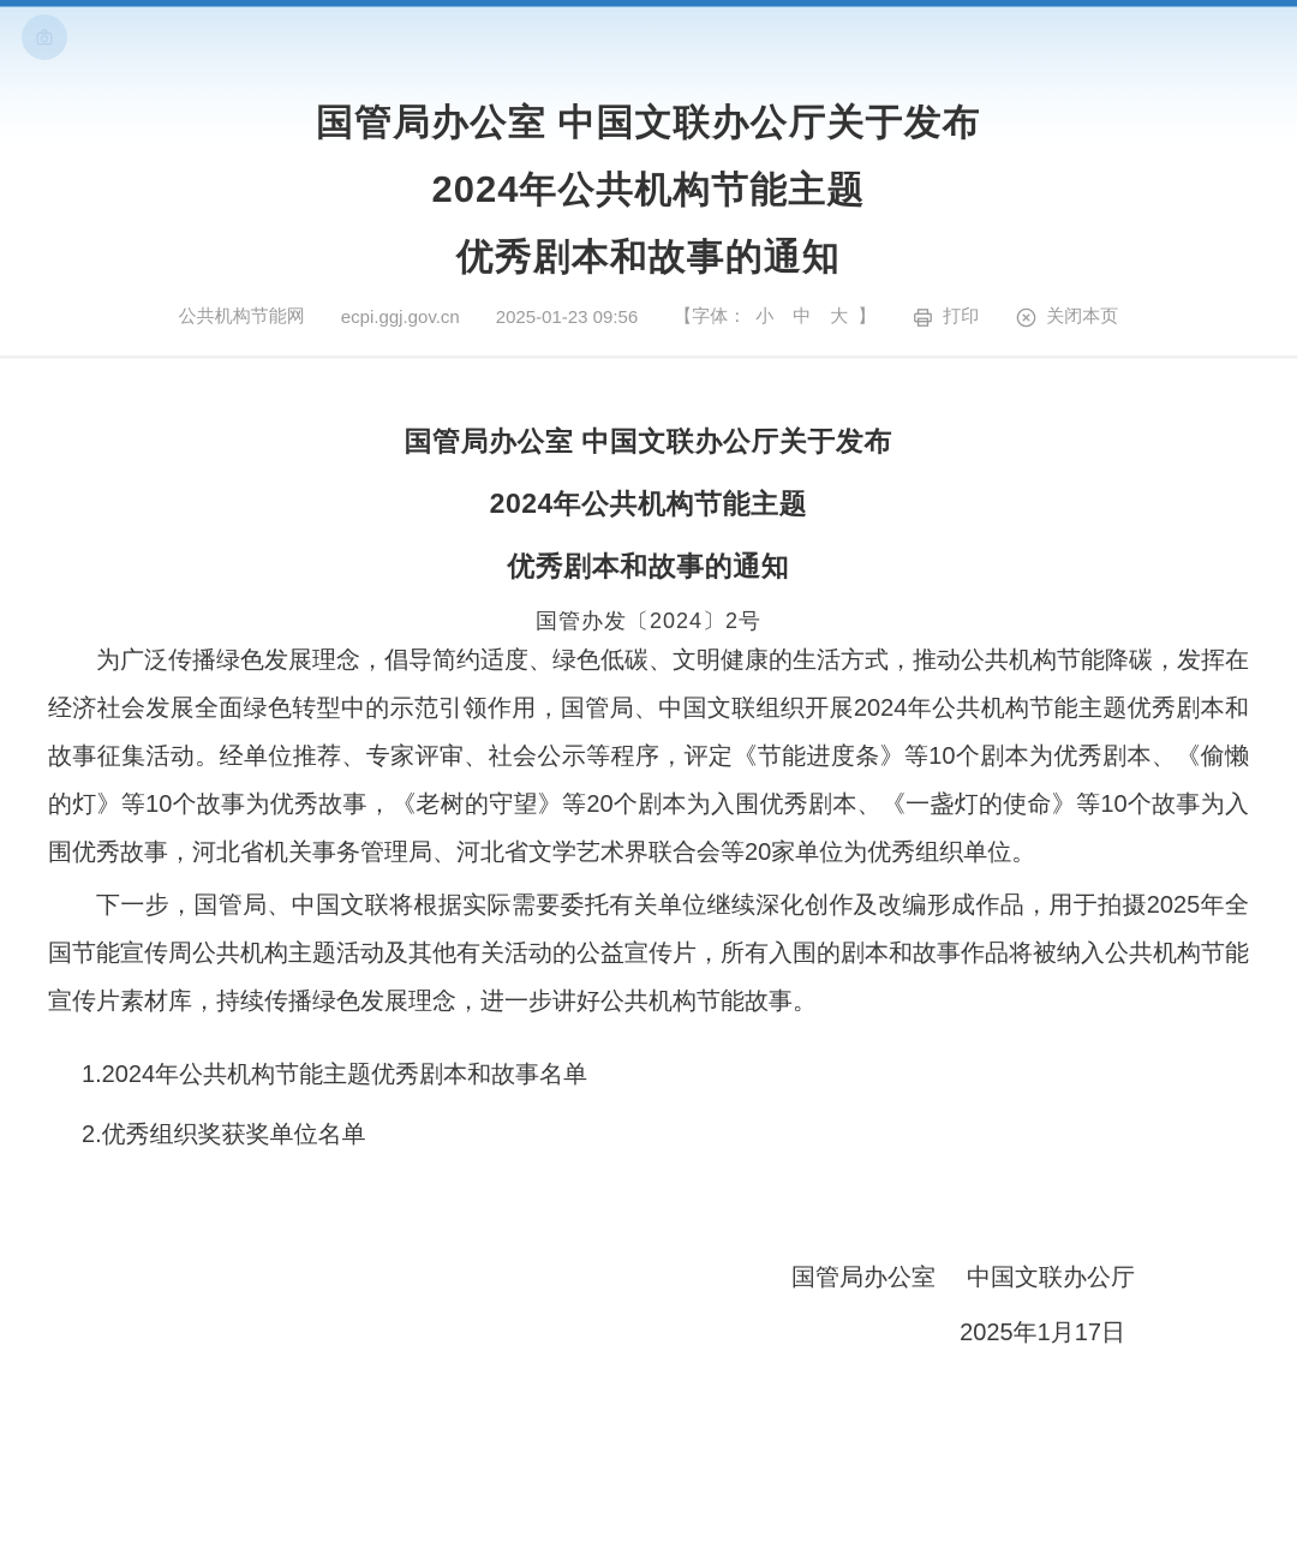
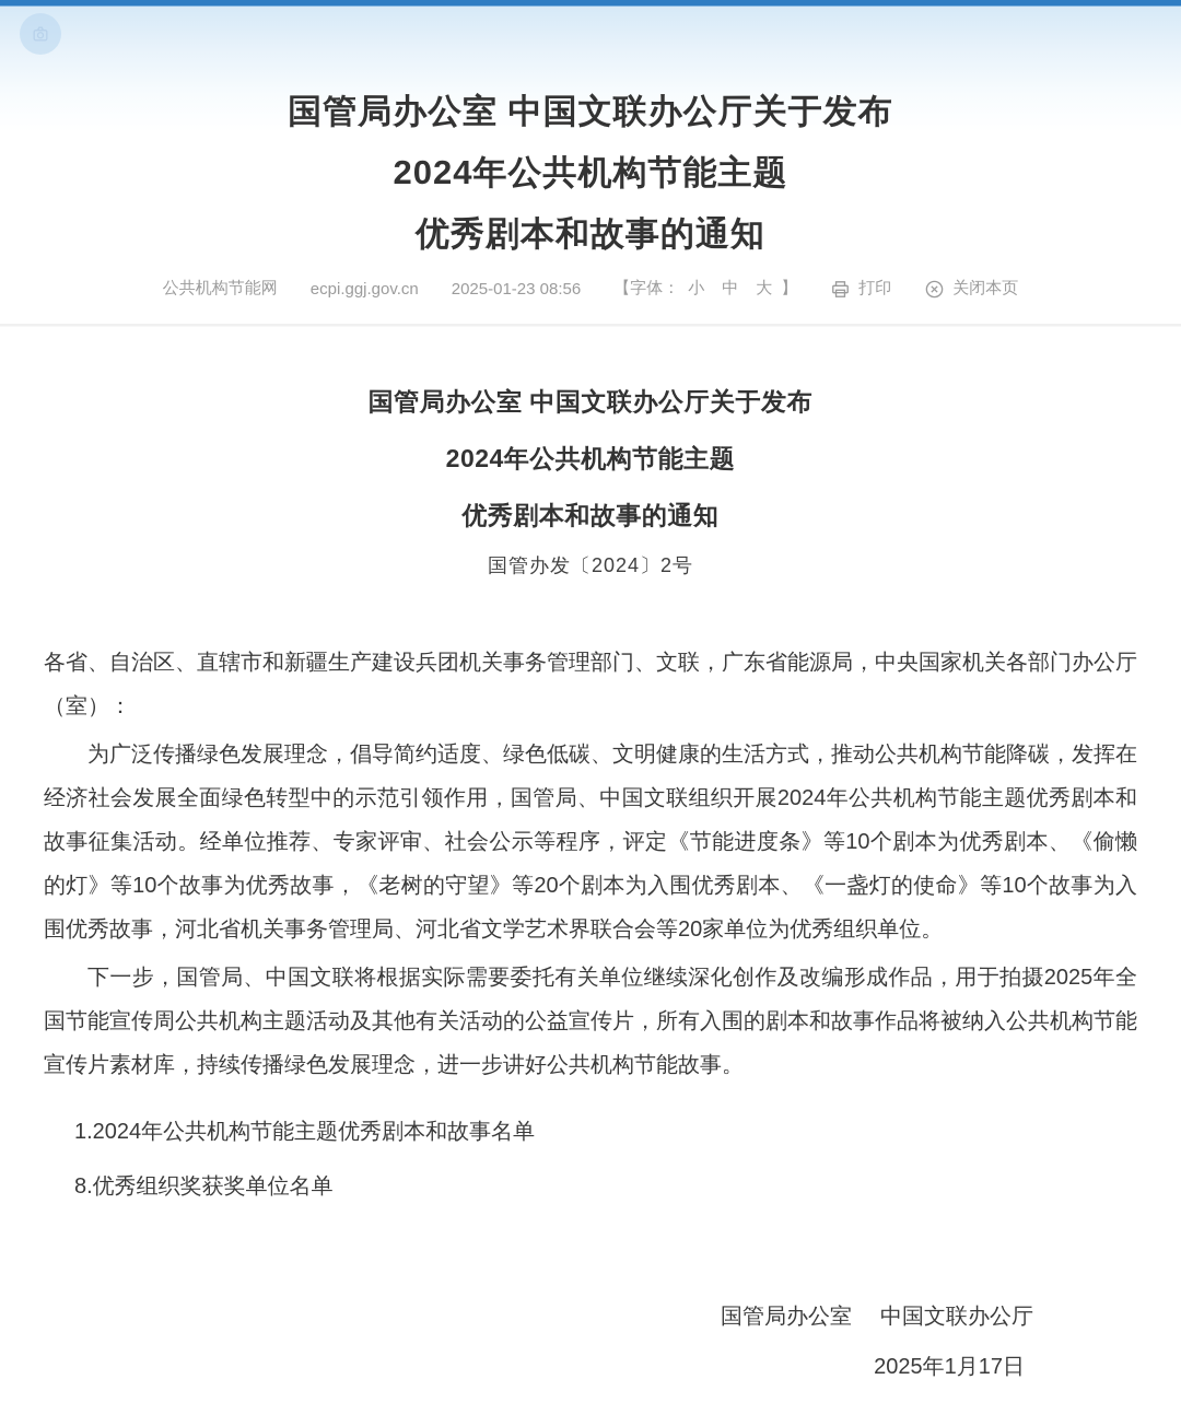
  国管局办公室 中国文联办公厅关于发布
  2024年公共机构节能主题
  优秀剧本和故事的通知
  公共机构节能网
  ecpi.ggj.gov.cn
- 2025-01-23 09:56
+ 2025-01-23 08:56
  【字体：
  小
  中
  大
  】
  打印
  关闭本页
  国管局办公室 中国文联办公厅关于发布
  2024年公共机构节能主题
  优秀剧本和故事的通知
  国管办发〔2024〕2号
+ 各省、自治区、直辖市和新疆生产建设兵团机关事务管理部门、文联，广东省能源局，中央国家机关各部门办公厅（室）：
  为广泛传播绿色发展理念，倡导简约适度、绿色低碳、文明健康的生活方式，推动公共机构节能降碳，发挥在经济社会发展全面绿色转型中的示范引领作用，国管局、中国文联组织开展2024年公共机构节能主题优秀剧本和故事征集活动。经单位推荐、专家评审、社会公示等程序，评定《节能进度条》等10个剧本为优秀剧本、《偷懒的灯》等10个故事为优秀故事，《老树的守望》等20个剧本为入围优秀剧本、《一盏灯的使命》等10个故事为入围优秀故事，河北省机关事务管理局、河北省文学艺术界联合会等20家单位为优秀组织单位。
  下一步，国管局、中国文联将根据实际需要委托有关单位继续深化创作及改编形成作品，用于拍摄2025年全国节能宣传周公共机构主题活动及其他有关活动的公益宣传片，所有入围的剧本和故事作品将被纳入公共机构节能宣传片素材库，持续传播绿色发展理念，进一步讲好公共机构节能故事。
  1.2024年公共机构节能主题优秀剧本和故事名单
- 2.优秀组织奖获奖单位名单
+ 8.优秀组织奖获奖单位名单
  国管局办公室
  中国文联办公厅
  2025年1月17日
